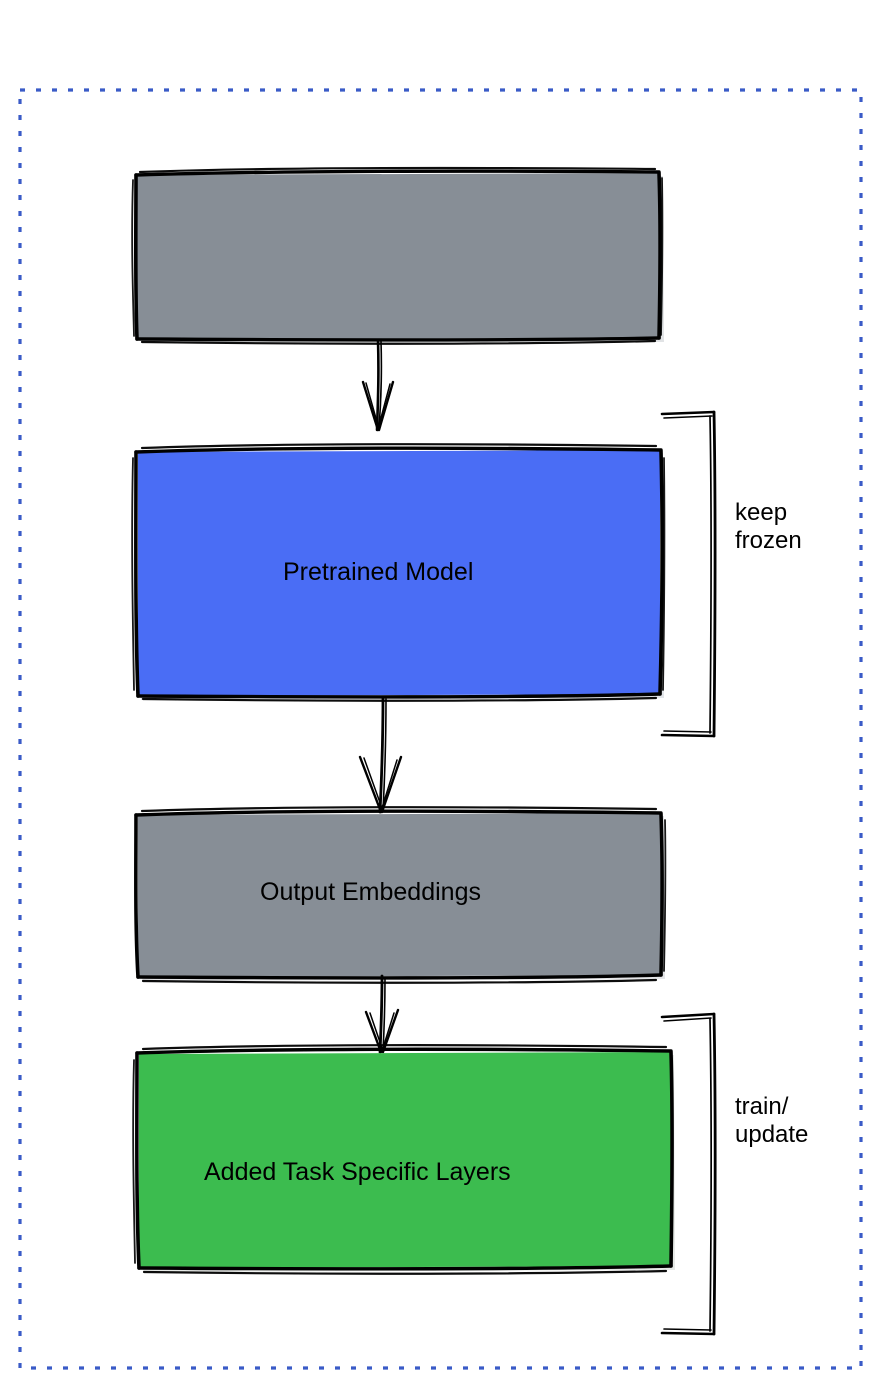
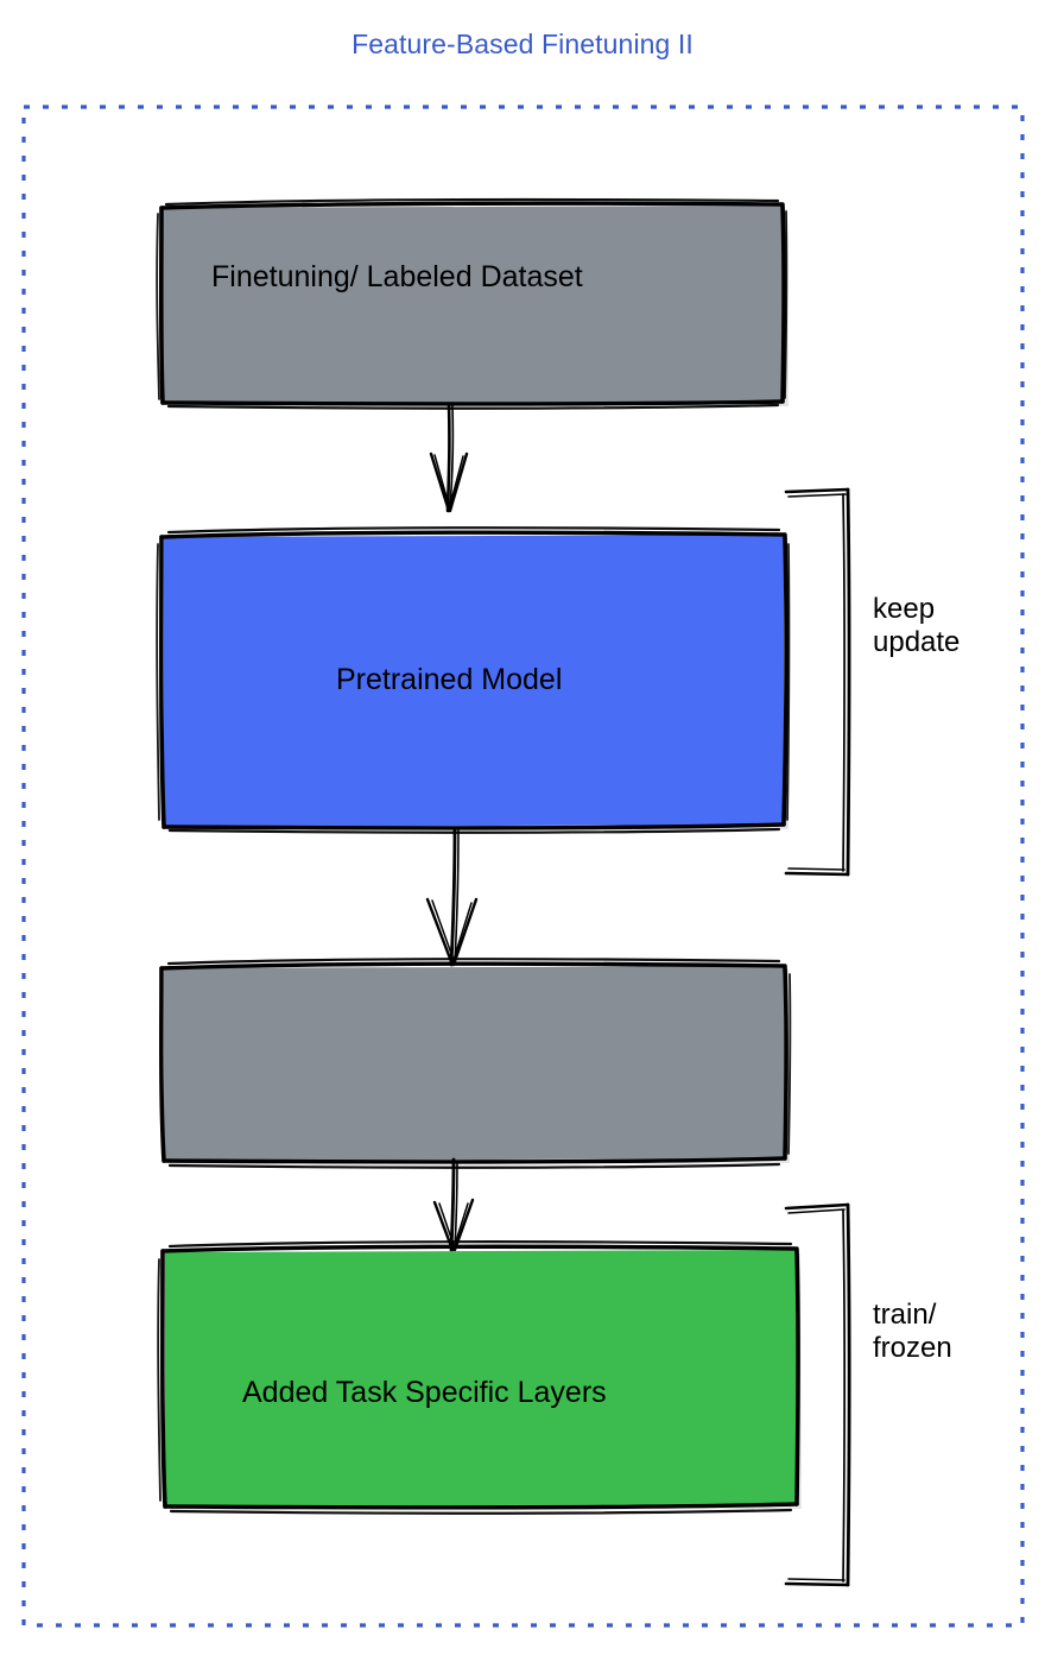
+ Feature-Based Finetuning II
+ Finetuning/ Labeled Dataset
  Pretrained Model
- Output Embeddings
  Added Task Specific Layers
  keep
- frozen
+ update
  train/
- update
+ frozen
